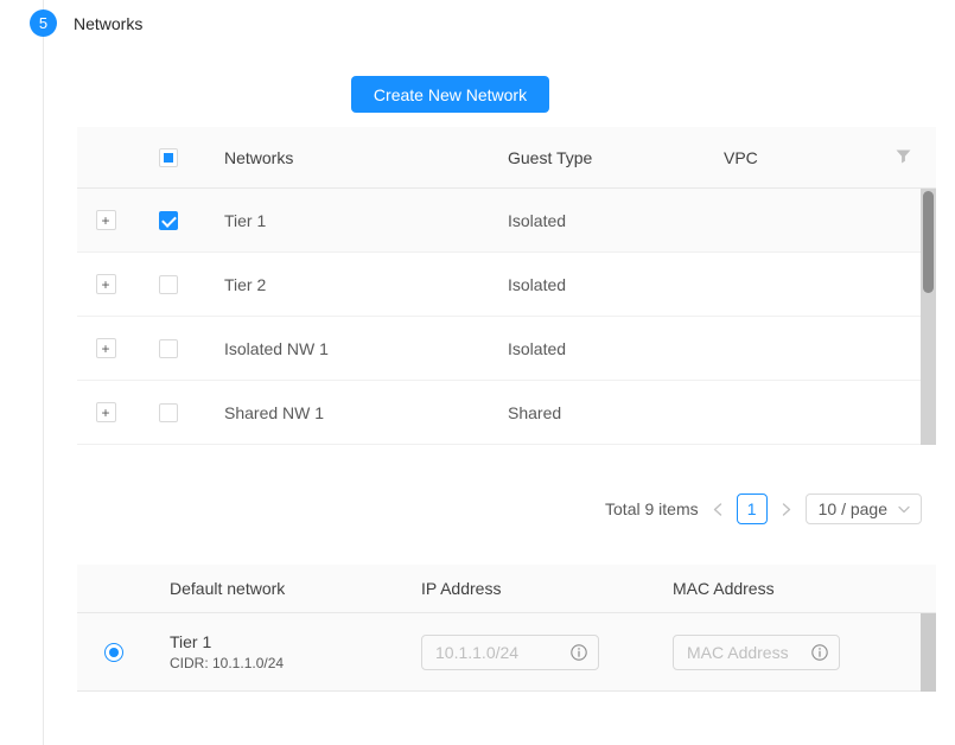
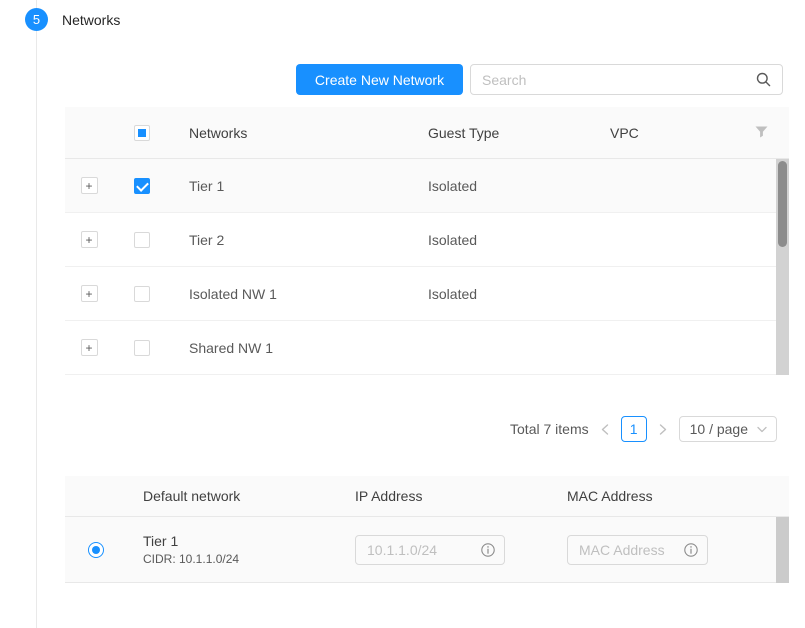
  5
  Networks
  Create New Network
+ Search
  Networks
  Guest Type
  VPC
  +
  Tier 1
  Isolated
  +
  Tier 2
  Isolated
  +
  Isolated NW 1
  Isolated
  +
  Shared NW 1
- Shared
- Total 9 items
+ Total 7 items
  1
  10 / page
  Default network
  IP Address
  MAC Address
  Tier 1
  CIDR: 10.1.1.0/24
  10.1.1.0/24
  MAC Address
